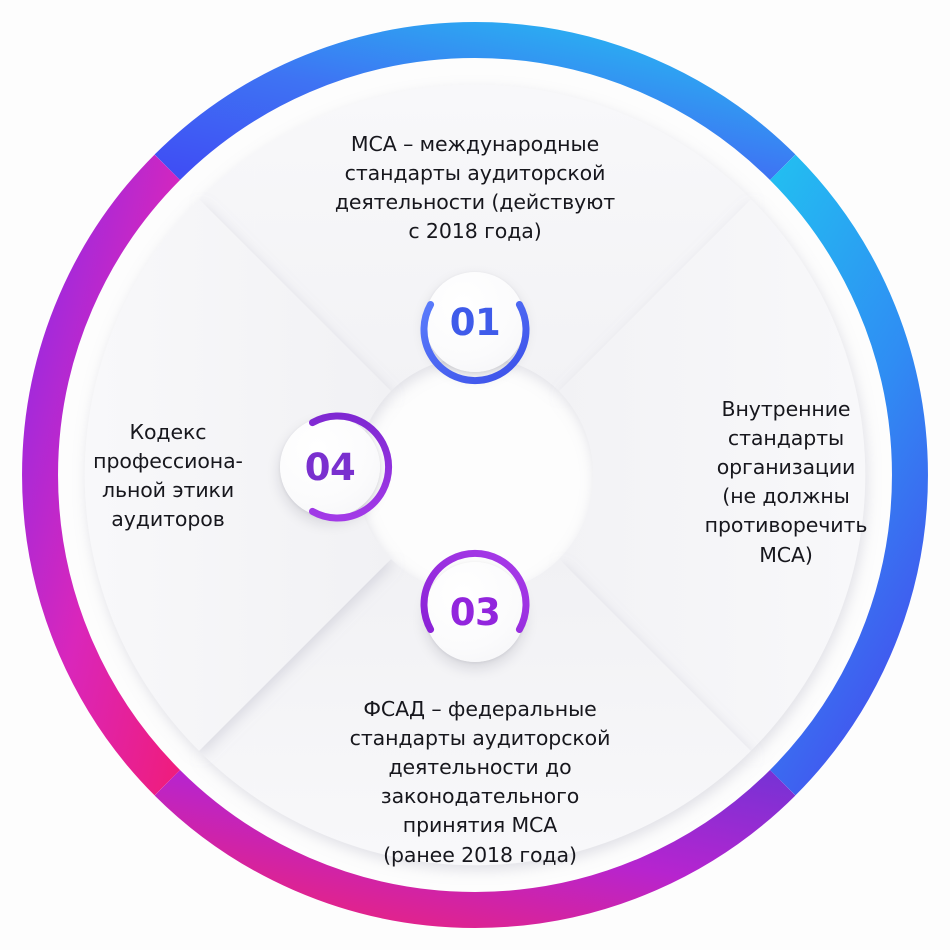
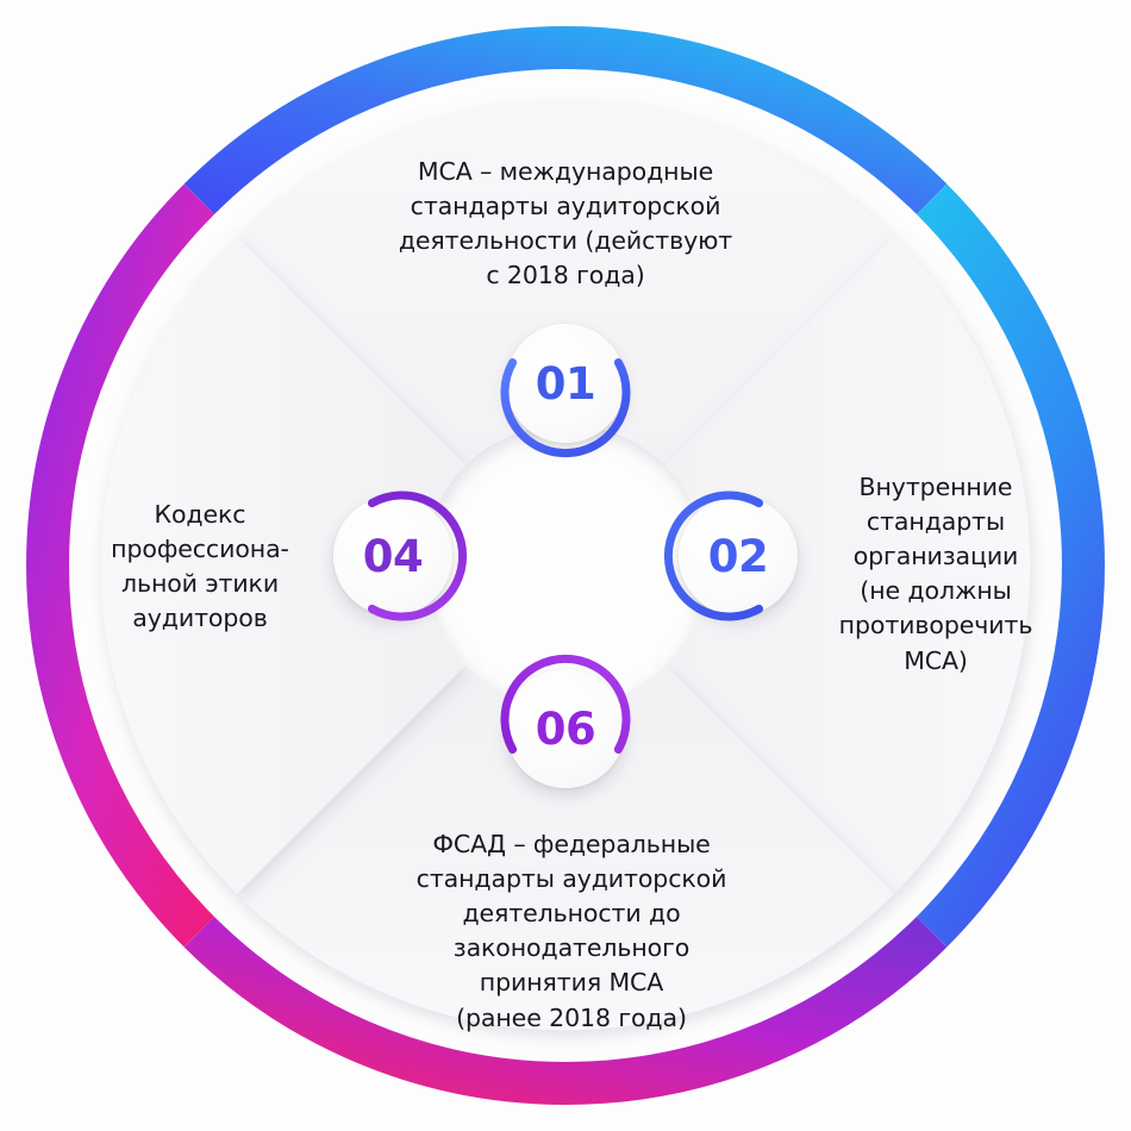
  МСА – международные
  стандарты аудиторской
  деятельности (действуют
  с 2018 года)
  Внутренние
  стандарты
  организации
  (не должны
  противоречить
  МСА)
  ФСАД – федеральные
  стандарты аудиторской
  деятельности до
  законодательного
  принятия МСА
  (ранее 2018 года)
  Кодекс
  профессиона-
  льной этики
  аудиторов
  01
+ 02
- 03
+ 06
  04
